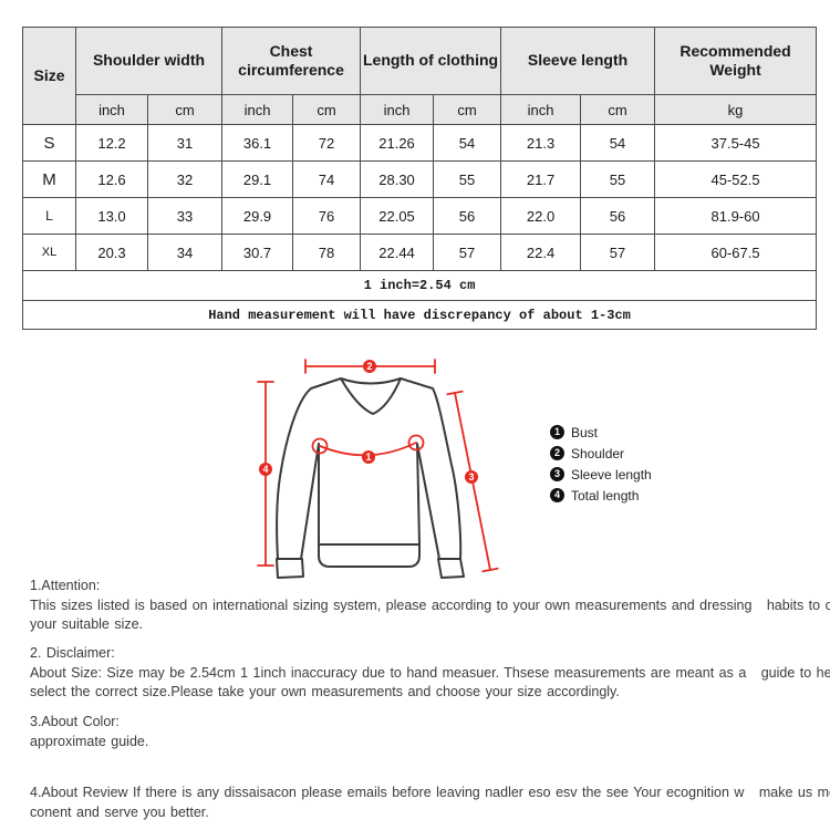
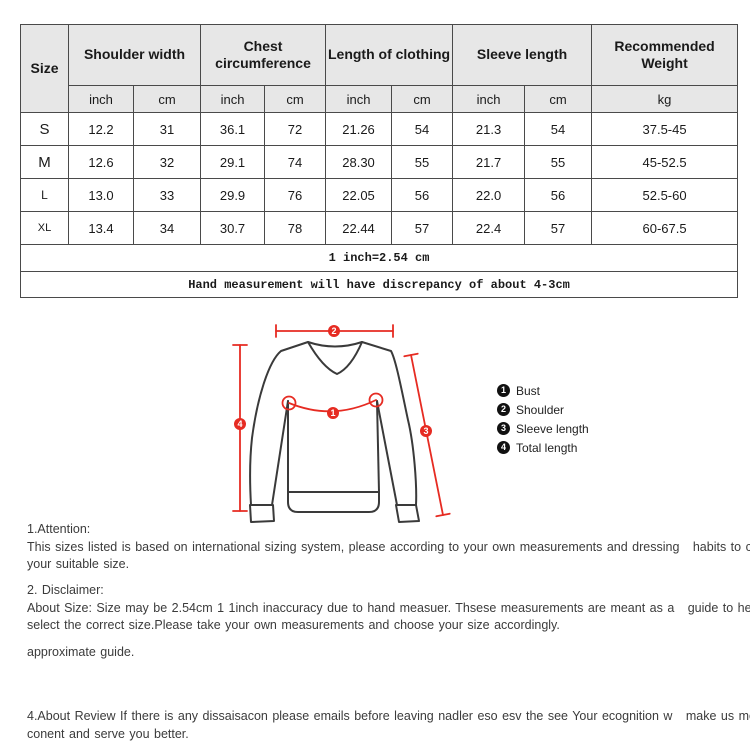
  Size	Shoulder width	Chest circumference	Length of clothing	Sleeve length	Recommended Weight
  inch	cm	inch	cm	inch	cm	inch	cm	kg
  S	12.2	31	36.1	72	21.26	54	21.3	54	37.5-45
  M	12.6	32	29.1	74	28.30	55	21.7	55	45-52.5
- L	13.0	33	29.9	76	22.05	56	22.0	56	81.9-60
+ L	13.0	33	29.9	76	22.05	56	22.0	56	52.5-60
- XL	20.3	34	30.7	78	22.44	57	22.4	57	60-67.5
+ XL	13.4	34	30.7	78	22.44	57	22.4	57	60-67.5
  1 inch=2.54 cm
- Hand measurement will have discrepancy of about 1-3cm
+ Hand measurement will have discrepancy of about 4-3cm
  1
  2
  3
  4
  1
  Bust
  2
  Shoulder
  3
  Sleeve length
  4
  Total length
  1.Attention:
  This sizes listed is based on international sizing system, please according to your own measurements and dressing habits to c
  your suitable size.
  2. Disclaimer:
  About Size: Size may be 2.54cm 1 1inch inaccuracy due to hand measuer. Thsese measurements are meant as a guide to he
  select the correct size.Please take your own measurements and choose your size accordingly.
- 3.About Color:
  approximate guide.
  4.About Review If there is any dissaisacon please emails before leaving nadler eso esv the see Your ecognition w make us m
  conent and serve you better.
